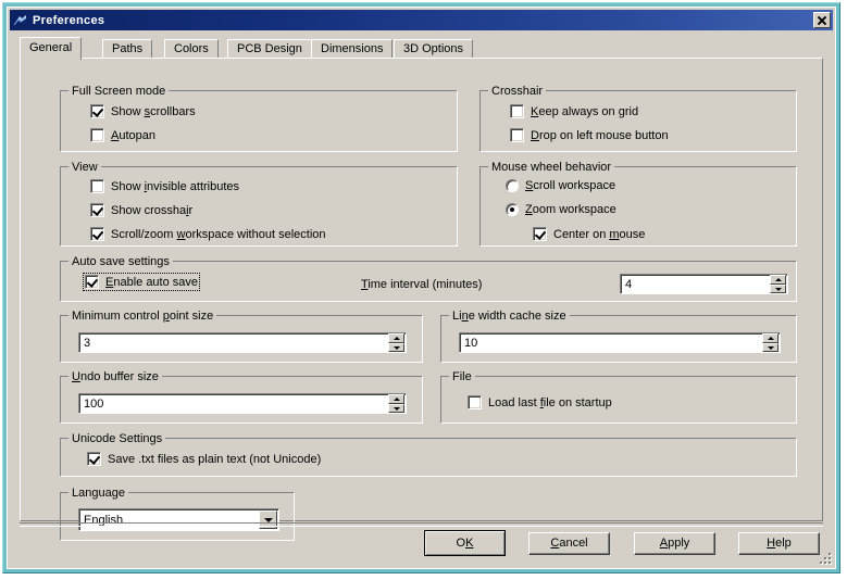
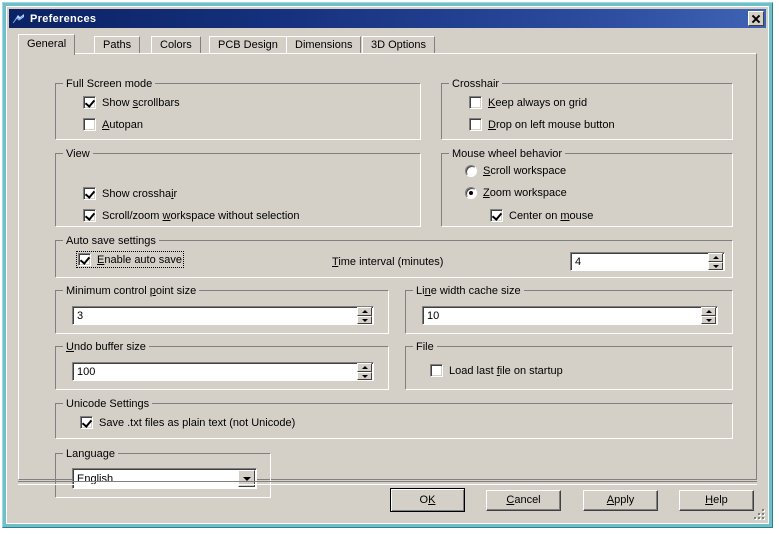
  Preferences
  General
  Paths
  Colors
  PCB Design
  Dimensions
  3D Options
  Full Screen mode
  Show scrollbars
  Autopan
  Crosshair
  Keep always on grid
  Drop on left mouse button
  View
- Show invisible attributes
  Show crosshair
  Scroll/zoom workspace without selection
  Mouse wheel behavior
  Scroll workspace
  Zoom workspace
  Center on mouse
  Auto save settings
  Enable auto save
  Time interval (minutes)
  4
  Minimum control point size
  3
  Line width cache size
  10
  Undo buffer size
  100
  File
  Load last file on startup
  Unicode Settings
  Save .txt files as plain text (not Unicode)
  Language
  English
  OK
  Cancel
  Apply
  Help
